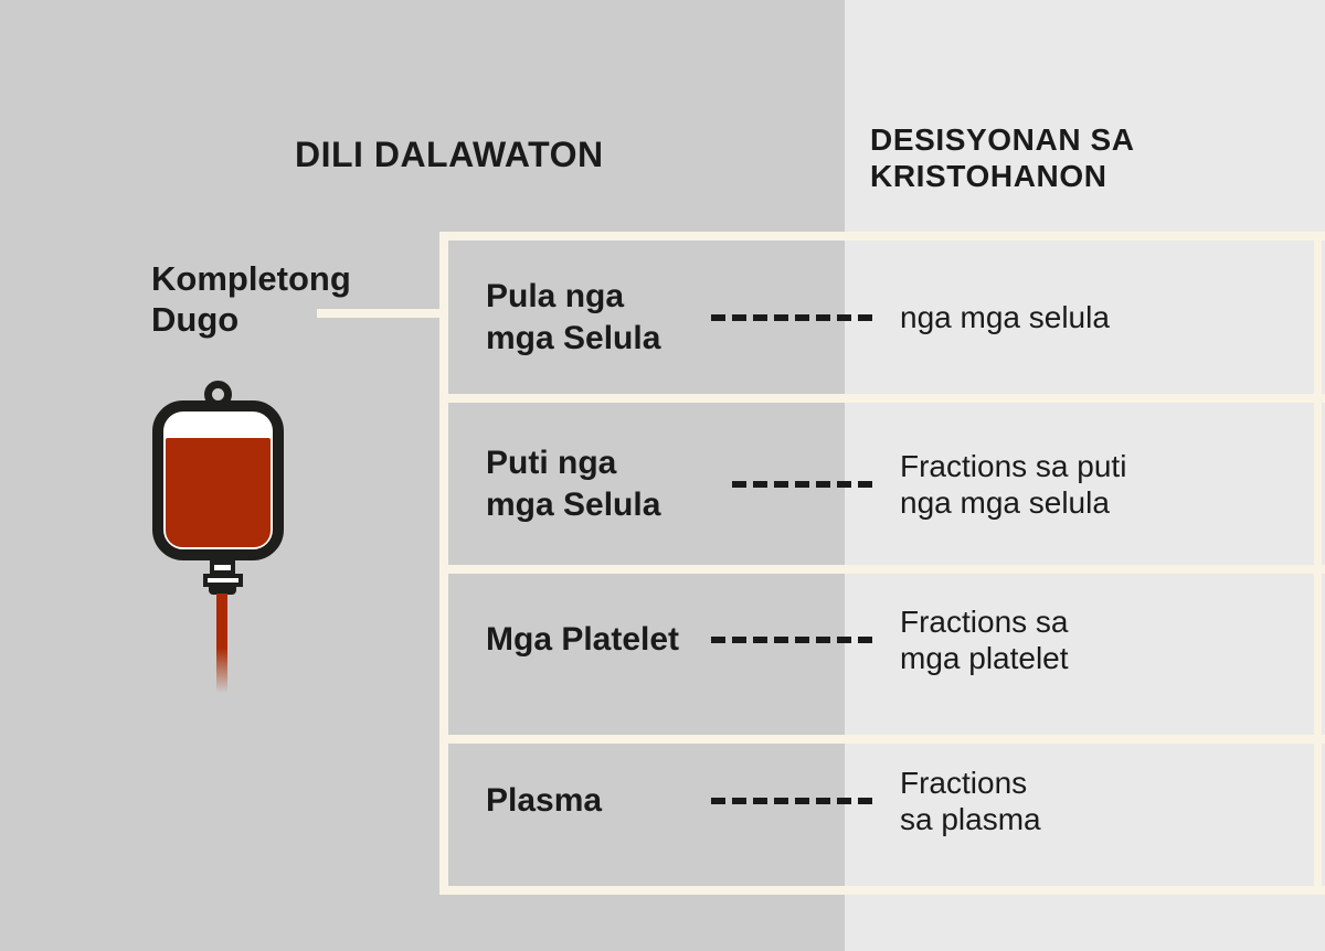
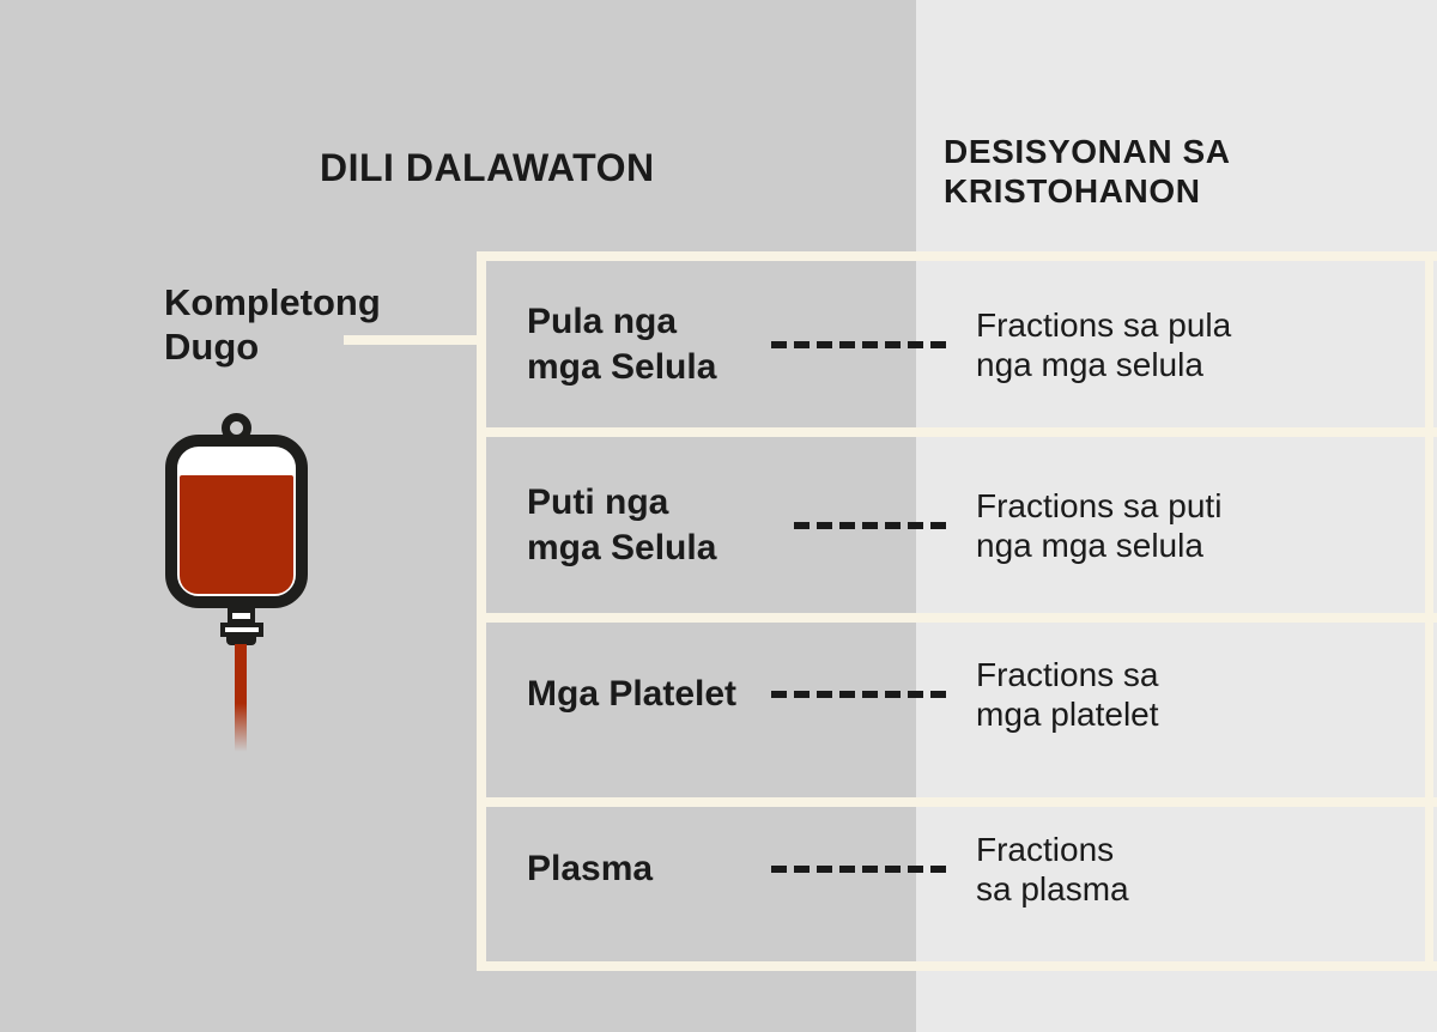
  DILI DALAWATON
  DESISYONAN SA
  KRISTOHANON
  Kompletong
  Dugo
  Pula nga
  mga Selula
+ Fractions sa pula
  nga mga selula
  Puti nga
  mga Selula
  Fractions sa puti
  nga mga selula
  Mga Platelet
  Fractions sa
  mga platelet
  Plasma
  Fractions
  sa plasma
